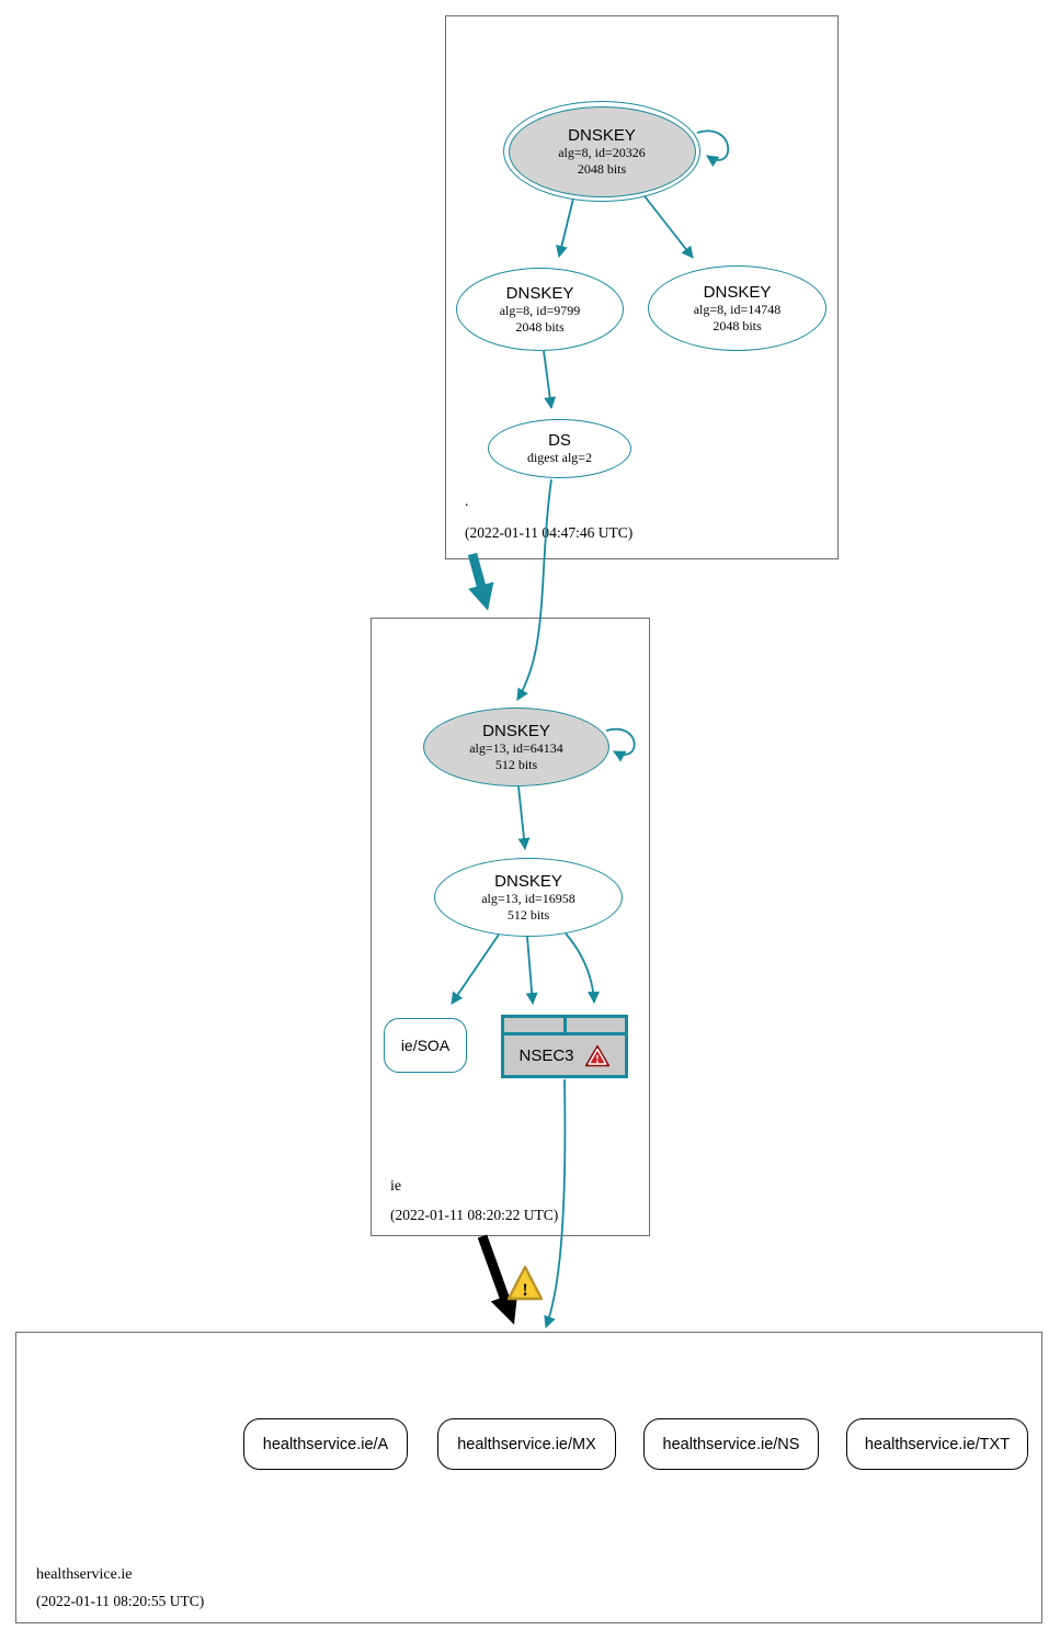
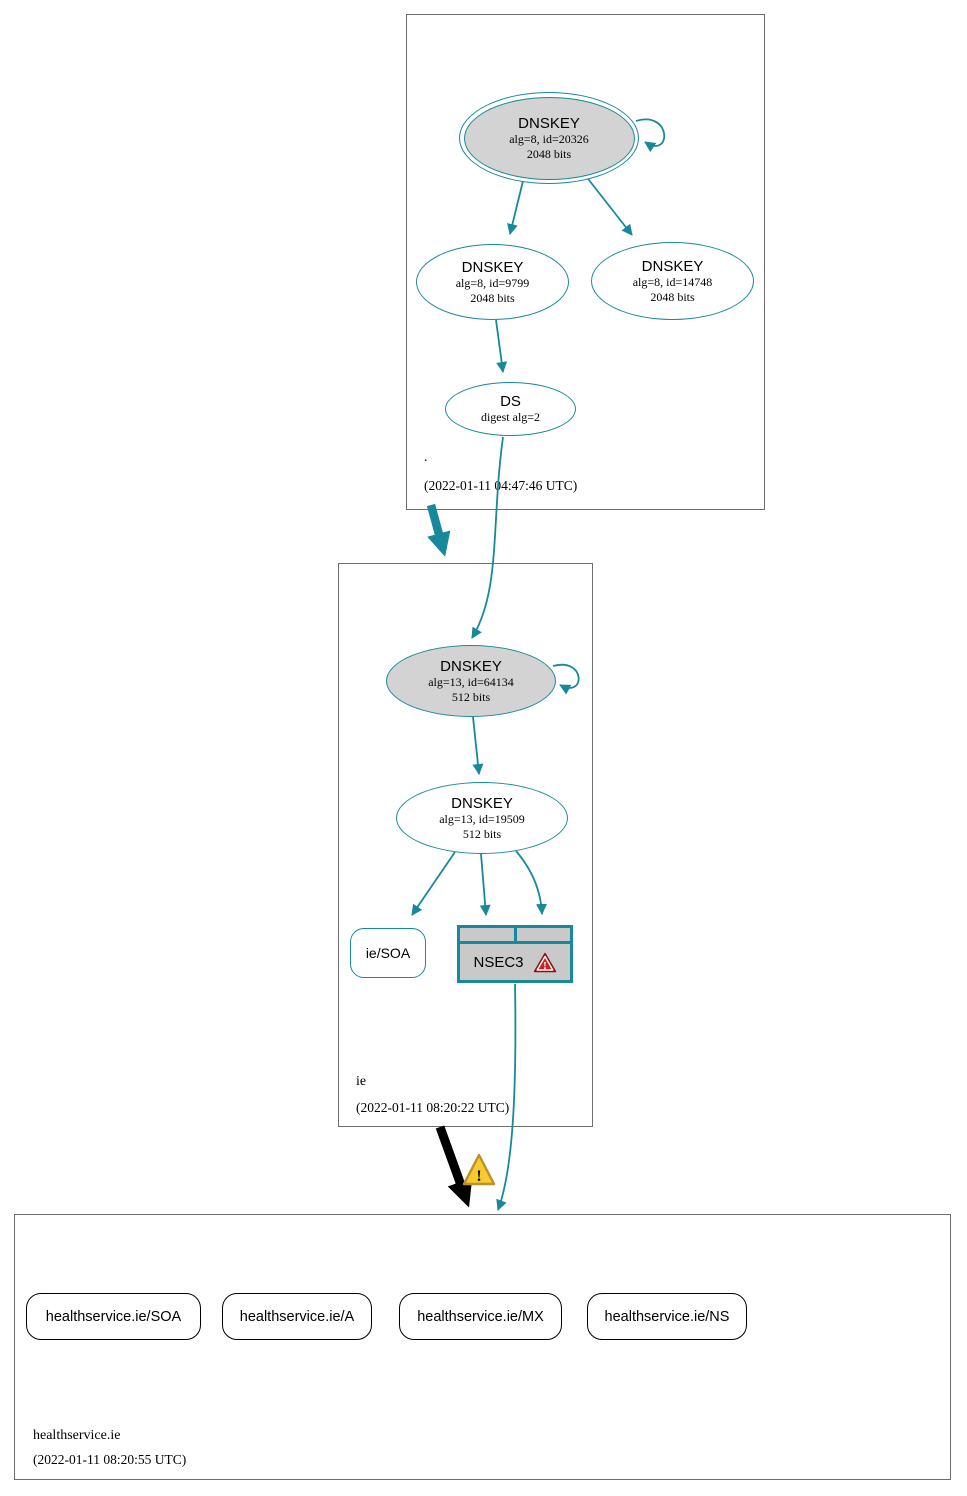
  .
  (2022-01-114:47:46 UTC)
  ie
  (2022-01-11 08:20:22 UTC)
  healthservice.ie
  (2022-01-11 08:20:55 UTC)
  !
  DNSKEY
  alg=8, id=20326
  2048 bits
  DNSKEY
  alg=8, id=9799
  2048 bits
  DNSKEY
  alg=8, id=14748
  2048 bits
  DS
  digest alg=2
  DNSKEY
  alg=13, id=64134
  512 bits
  DNSKEY
- alg=13, id=16958
+ alg=13, id=19509
  512 bits
  ie/SOA
  NSEC3
  !
+ healthservice.ie/SOA
  healthservice.ie/A
  healthservice.ie/MX
  healthservice.ie/NS
- healthservice.ie/TXT
